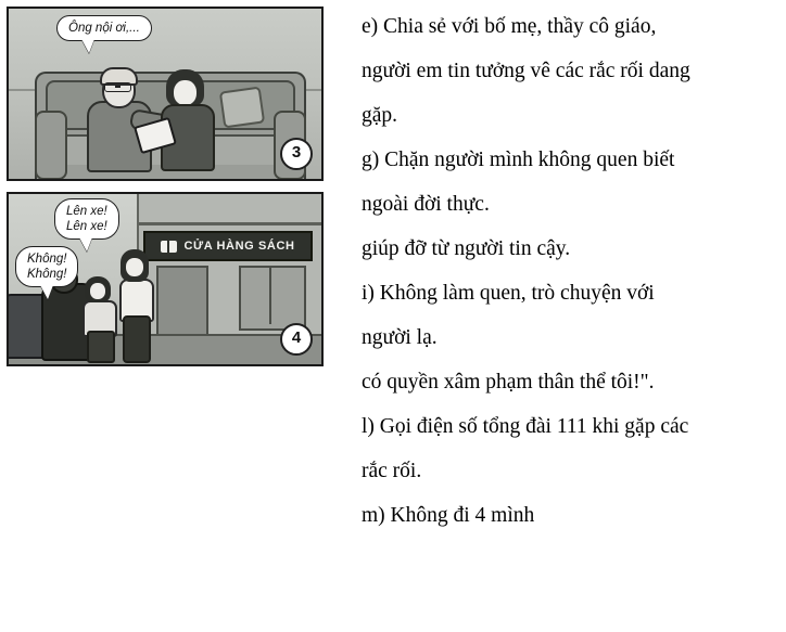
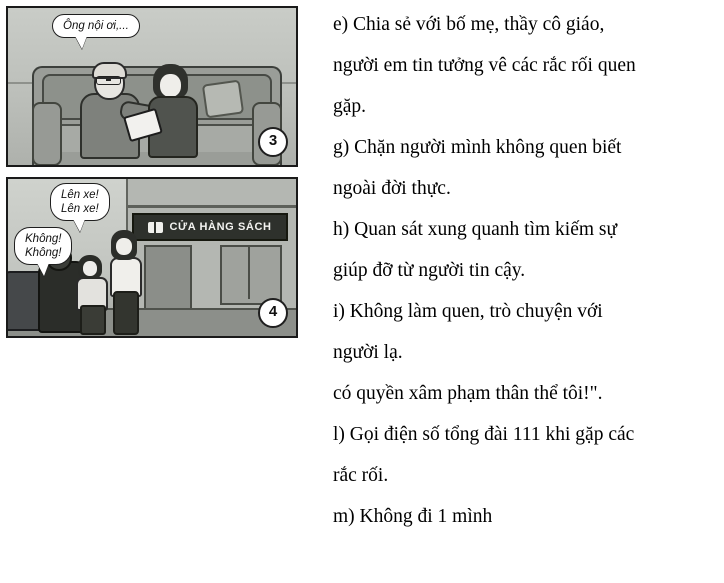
  Ông nội ơi,...
  3
  CỬA HÀNG SÁCH
  Lên xe!
  Lên xe!
  Không!
  Không!
  4
  e) Chia sẻ với bố mẹ, thầy cô giáo,
- người em tin tưởng vê các rắc rối dang
+ người em tin tưởng vê các rắc rối quen
  gặp.
  g) Chặn người mình không quen biết
  ngoài đời thực.
+ h) Quan sát xung quanh tìm kiếm sự
  giúp đỡ từ người tin cậy.
  i) Không làm quen, trò chuyện với
  người lạ.
  có quyền xâm phạm thân thể tôi!".
  l) Gọi điện số tổng đài 111 khi gặp các
  rắc rối.
- m) Không đi 4 mình
+ m) Không đi 1 mình
